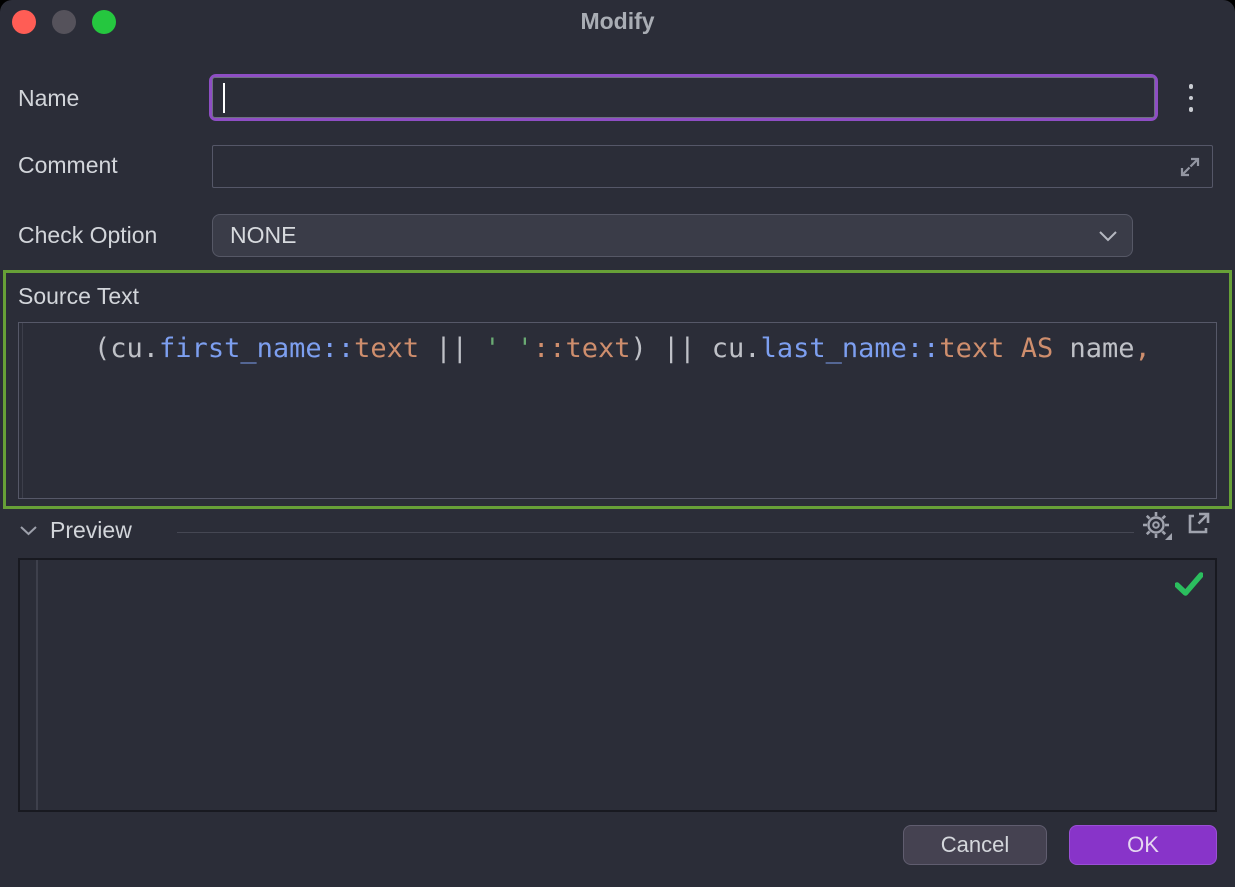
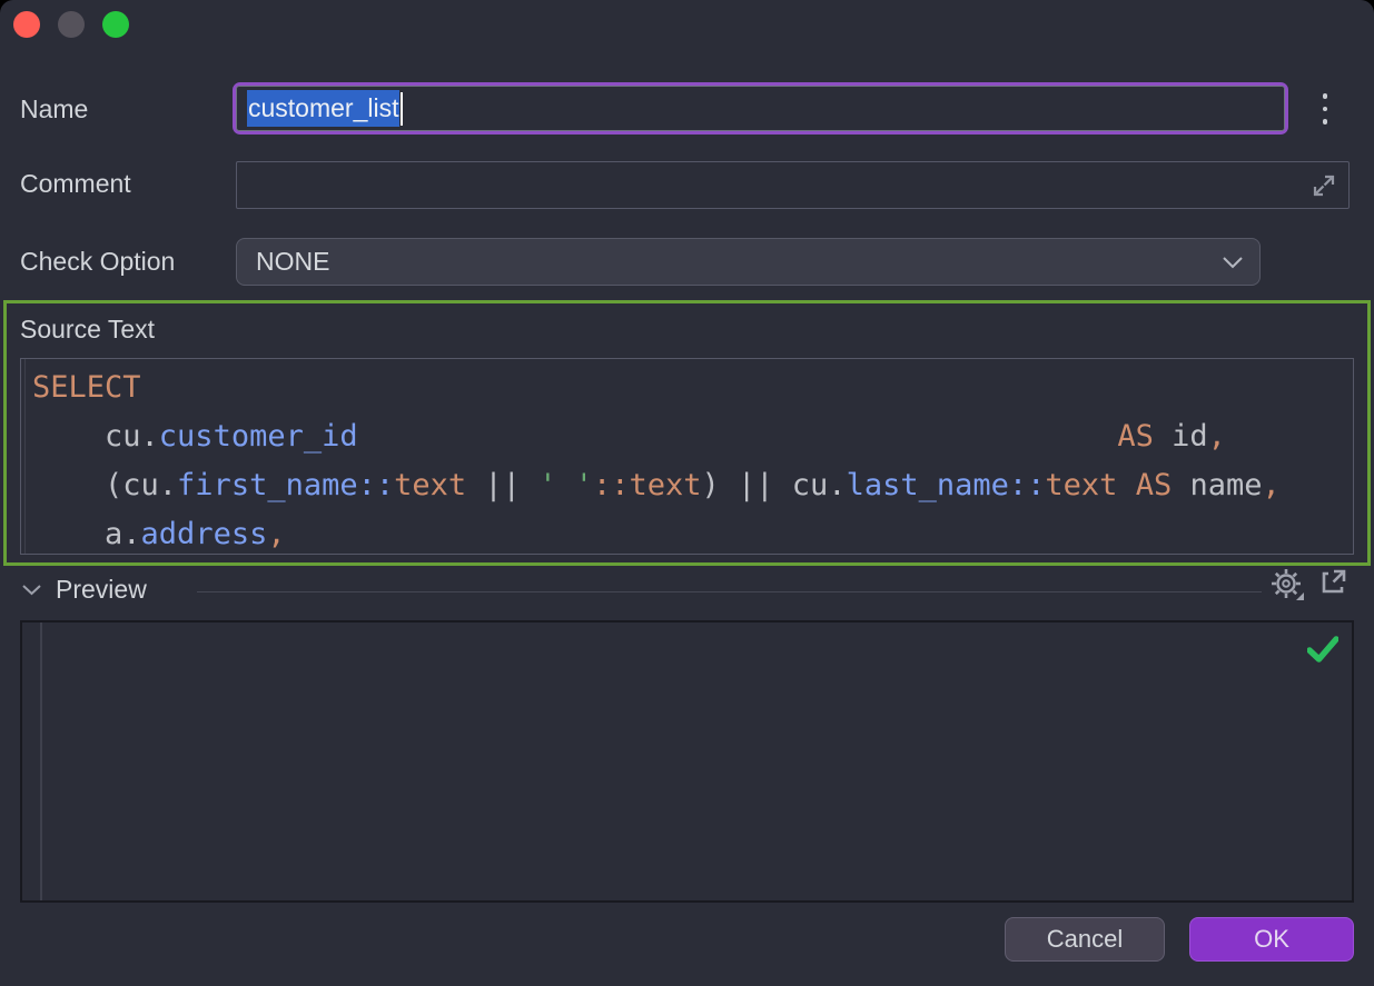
- Modify
  Name
+ customer_list
  Comment
  Check Option
  NONE
  Source Text
+ SELECT
+ cu.customer_id AS id,
  (cu.first_name::text || ' '::text) || cu.last_name::text AS name,
+ a.address,
  Preview
  Cancel
  OK
